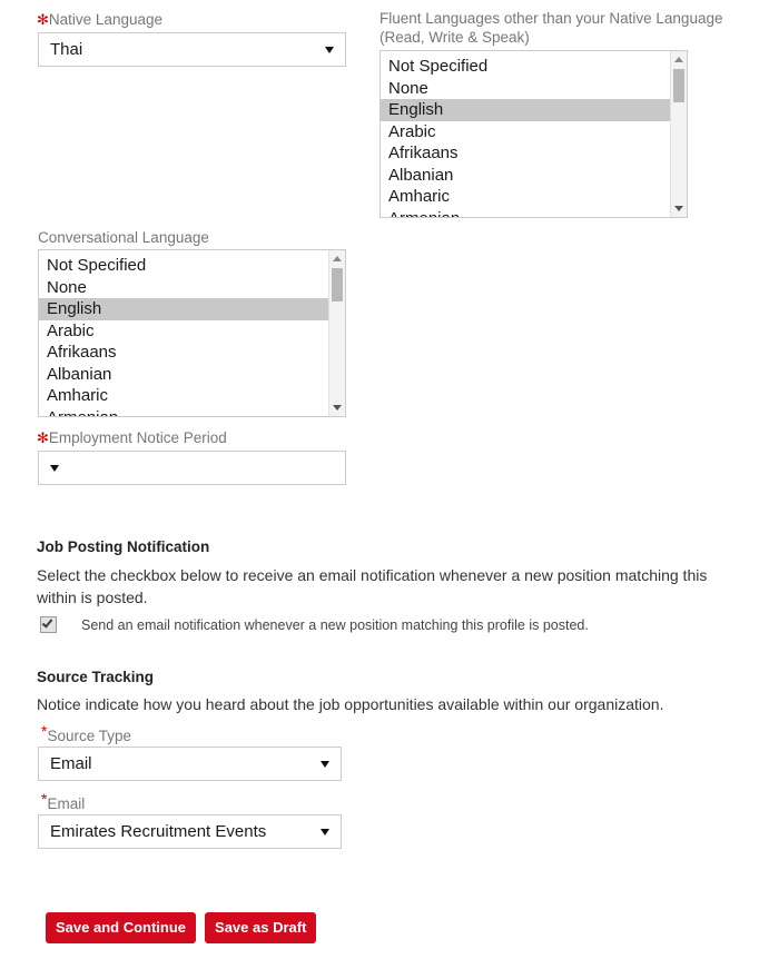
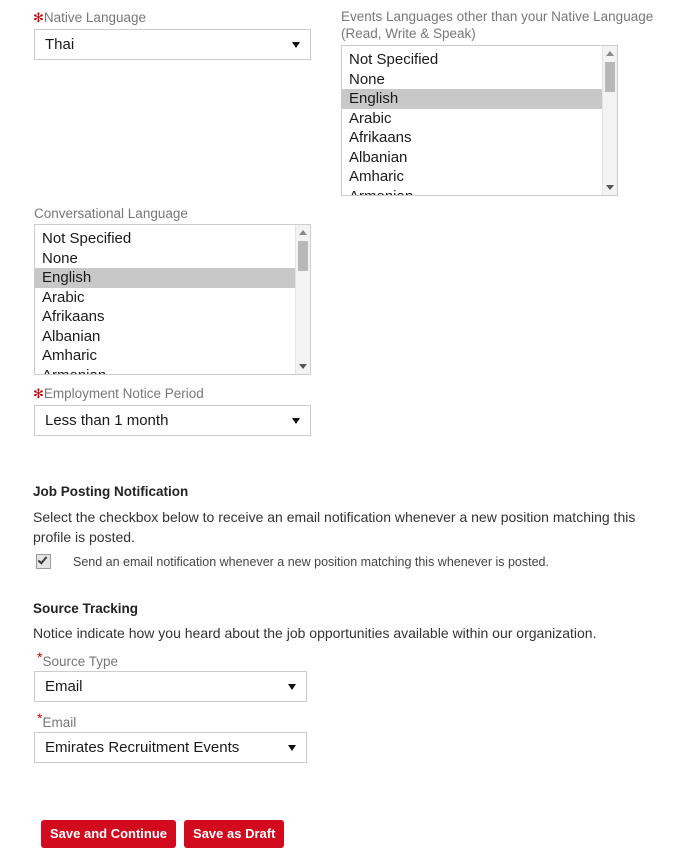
  ✻Native Language
  Thai
- Fluent Languages other than your Native Language (Read, Write & Speak)
+ Events Languages other than your Native Language (Read, Write & Speak)
  Not Specified
  None
  English
  Arabic
  Afrikaans
  Albanian
  Amharic
  Conversational Language
  Not Specified
  None
  English
  Arabic
  Afrikaans
  Albanian
  Amharic
  ✻Employment Notice Period
+ Less than 1 month
  Job Posting Notification
- Select the checkbox below to receive an email notification whenever a new position matching this within is posted.
+ Select the checkbox below to receive an email notification whenever a new position matching this profile is posted.
- Send an email notification whenever a new position matching this profile is posted.
+ Send an email notification whenever a new position matching this whenever is posted.
  Source Tracking
  Notice indicate how you heard about the job opportunities available within our organization.
  *Source Type
  Email
  *Email
  Emirates Recruitment Events
  Save and Continue
  Save as Draft
